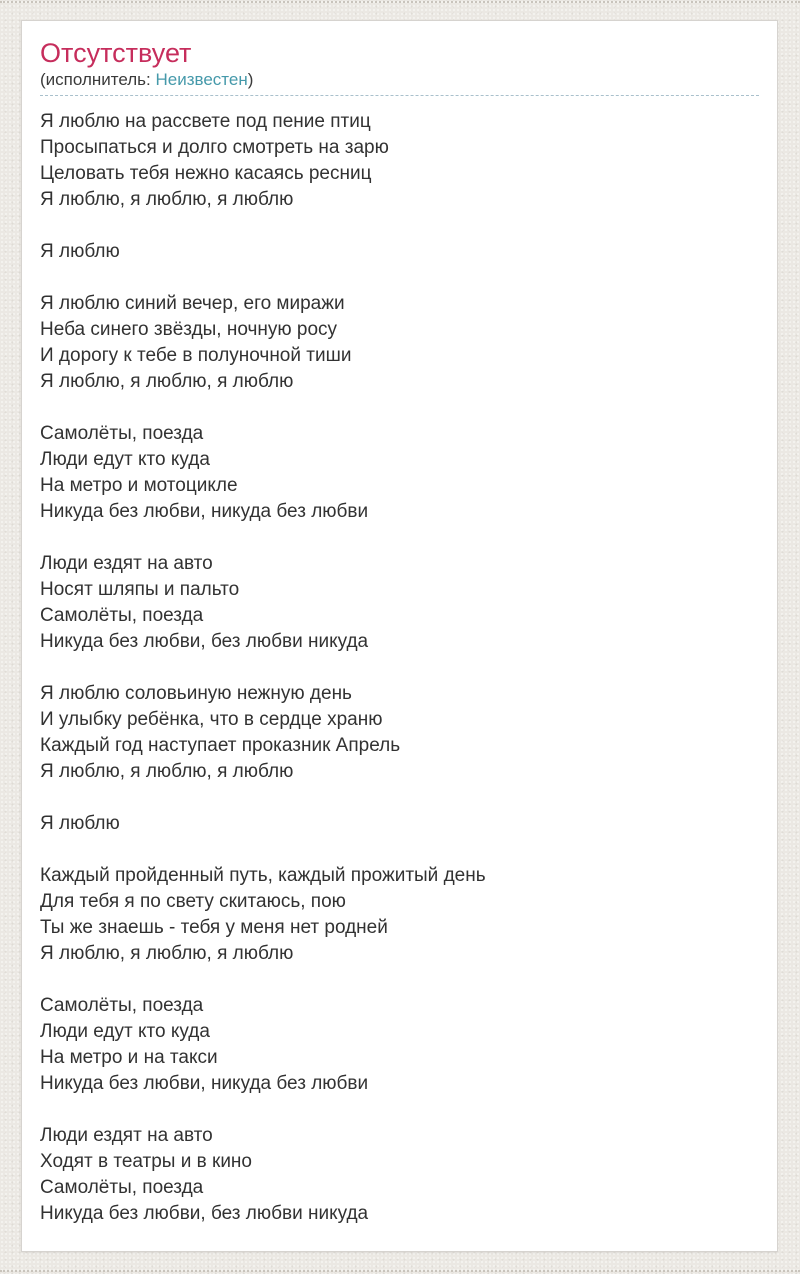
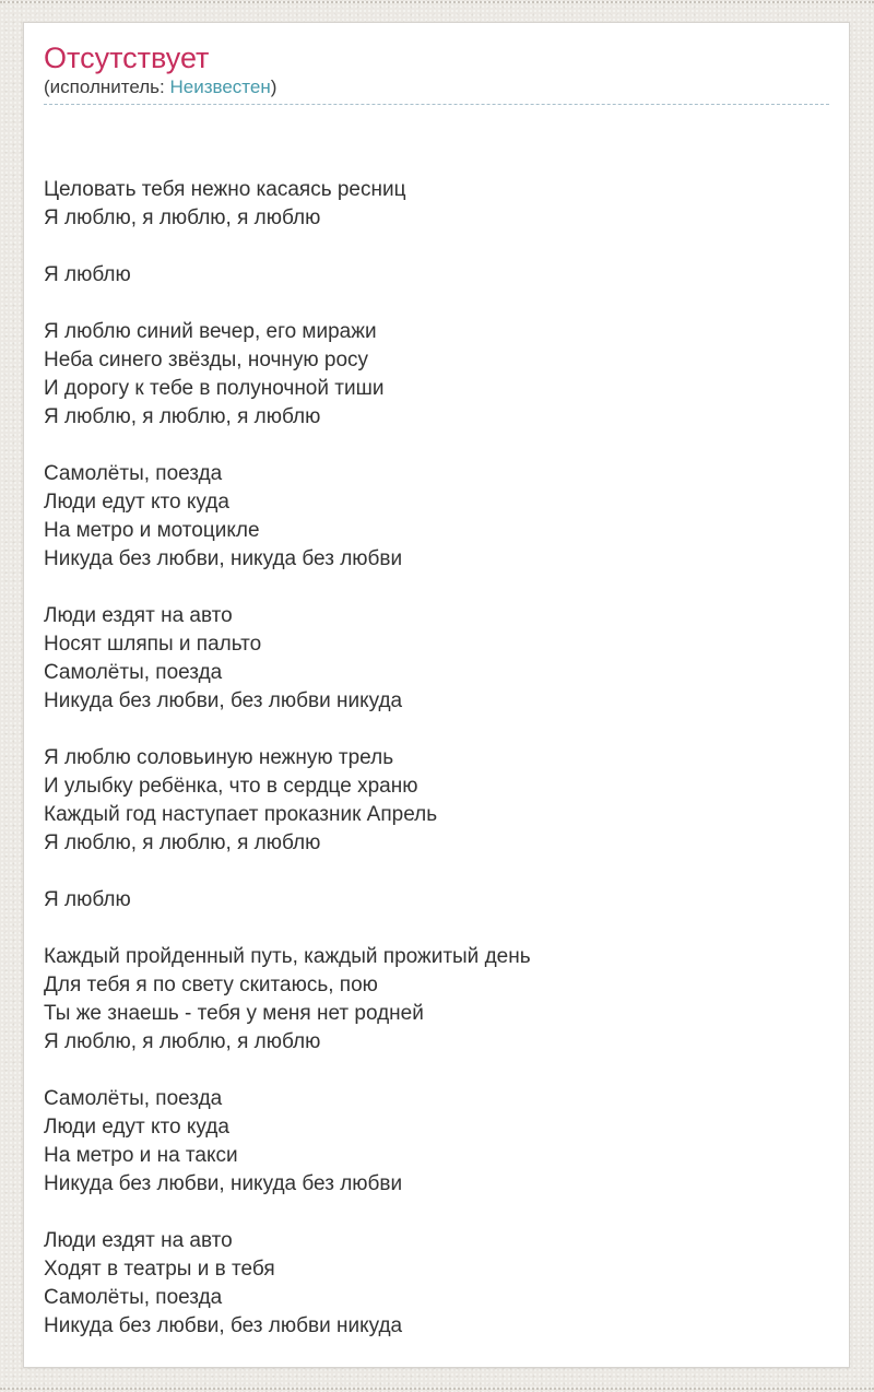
  Отсутствует
  (исполнитель: Неизвестен)
- Я люблю на рассвете под пение птиц
- Просыпаться и долго смотреть на зарю
  Целовать тебя нежно касаясь ресниц
  Я люблю, я люблю, я люблю
  Я люблю
  Я люблю синий вечер, его миражи
  Неба синего звёзды, ночную росу
  И дорогу к тебе в полуночной тиши
  Я люблю, я люблю, я люблю
  Самолёты, поезда
  Люди едут кто куда
  На метро и мотоцикле
  Никуда без любви, никуда без любви
  Люди ездят на авто
  Носят шляпы и пальто
  Самолёты, поезда
  Никуда без любви, без любви никуда
- Я люблю соловьиную нежную день
+ Я люблю соловьиную нежную трель
  И улыбку ребёнка, что в сердце храню
  Каждый год наступает проказник Апрель
  Я люблю, я люблю, я люблю
  Я люблю
  Каждый пройденный путь, каждый прожитый день
  Для тебя я по свету скитаюсь, пою
  Ты же знаешь - тебя у меня нет родней
  Я люблю, я люблю, я люблю
  Самолёты, поезда
  Люди едут кто куда
  На метро и на такси
  Никуда без любви, никуда без любви
  Люди ездят на авто
- Ходят в театры и в кино
+ Ходят в театры и в тебя
  Самолёты, поезда
  Никуда без любви, без любви никуда
